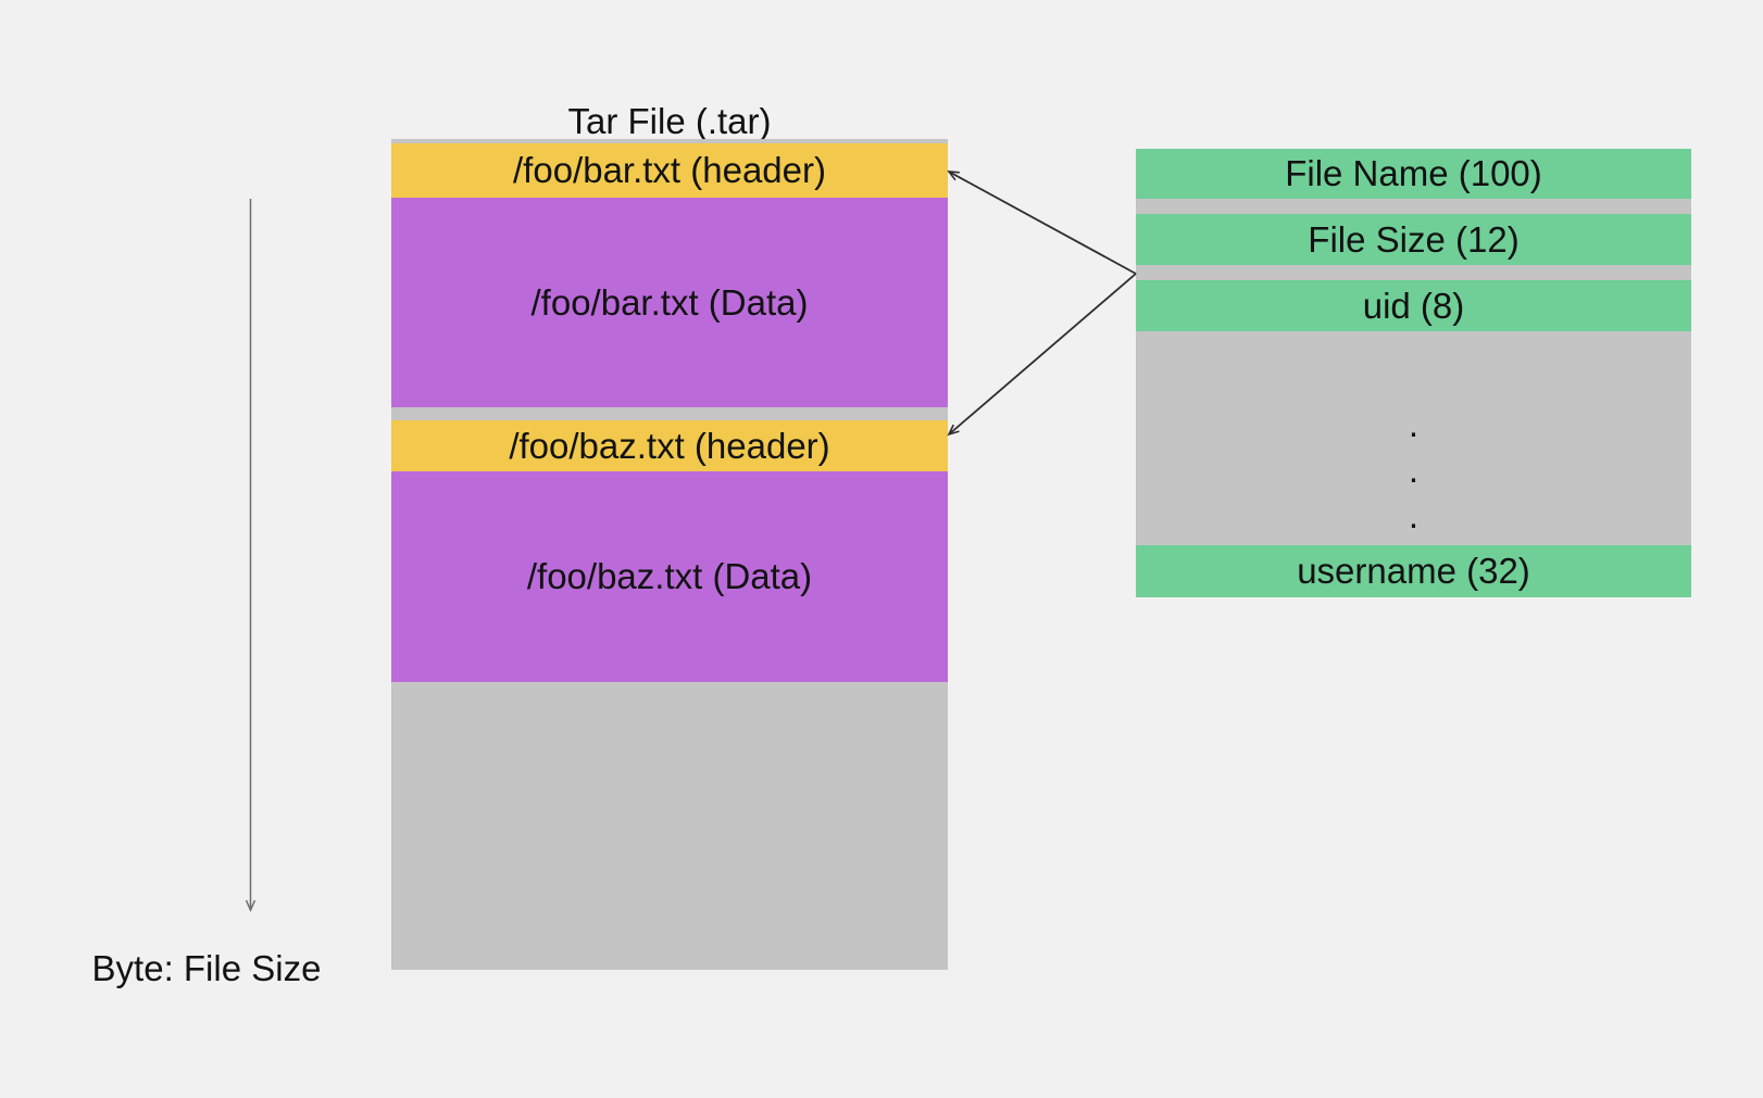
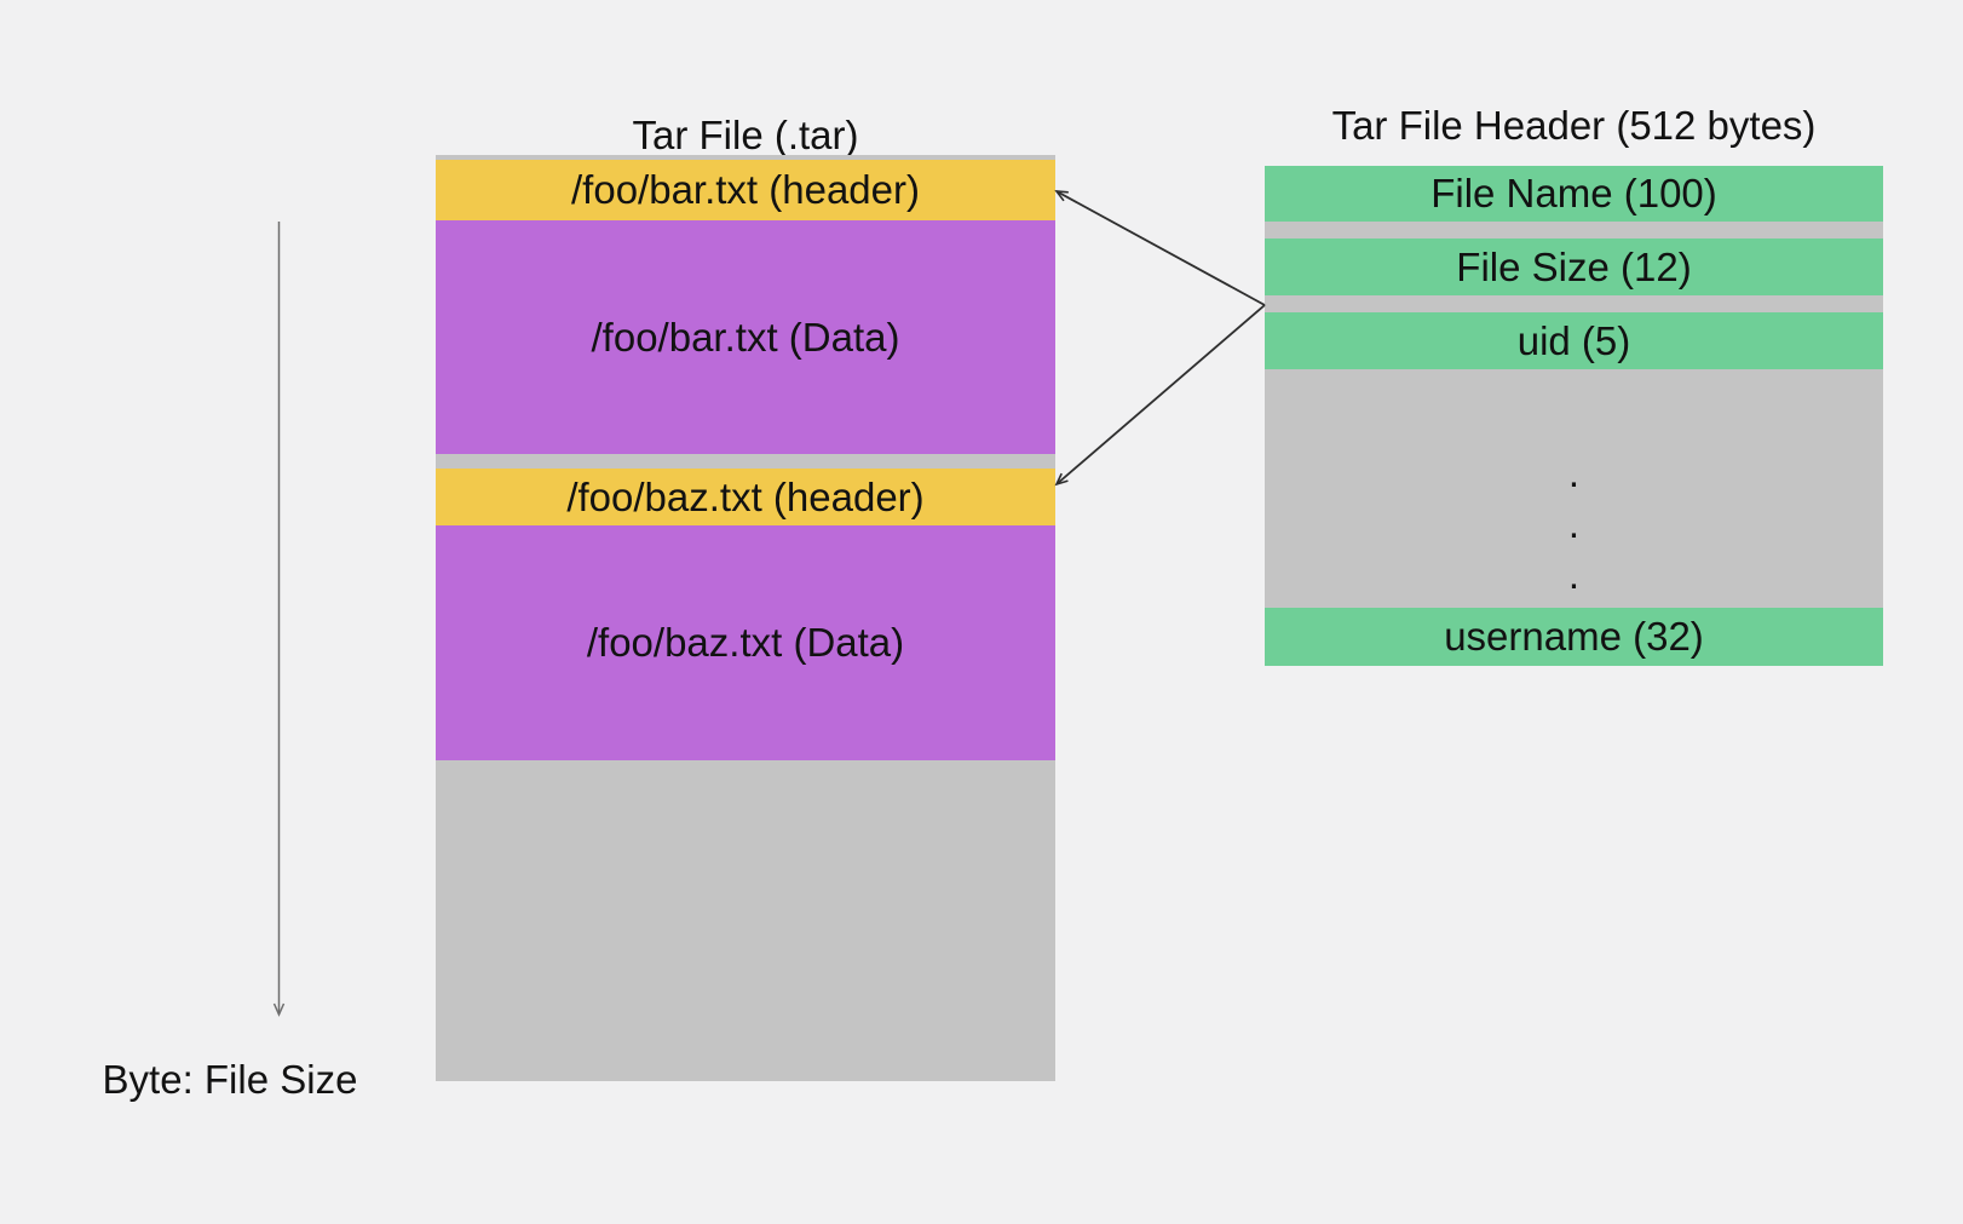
  Byte: File Size
  Tar File (.tar)
+ Tar File Header (512 bytes)
  /foo/bar.txt (header)
  /foo/bar.txt (Data)
  /foo/baz.txt (header)
  /foo/baz.txt (Data)
  File Name (100)
  File Size (12)
- uid (8)
+ uid (5)
  .
  .
  .
  username (32)
